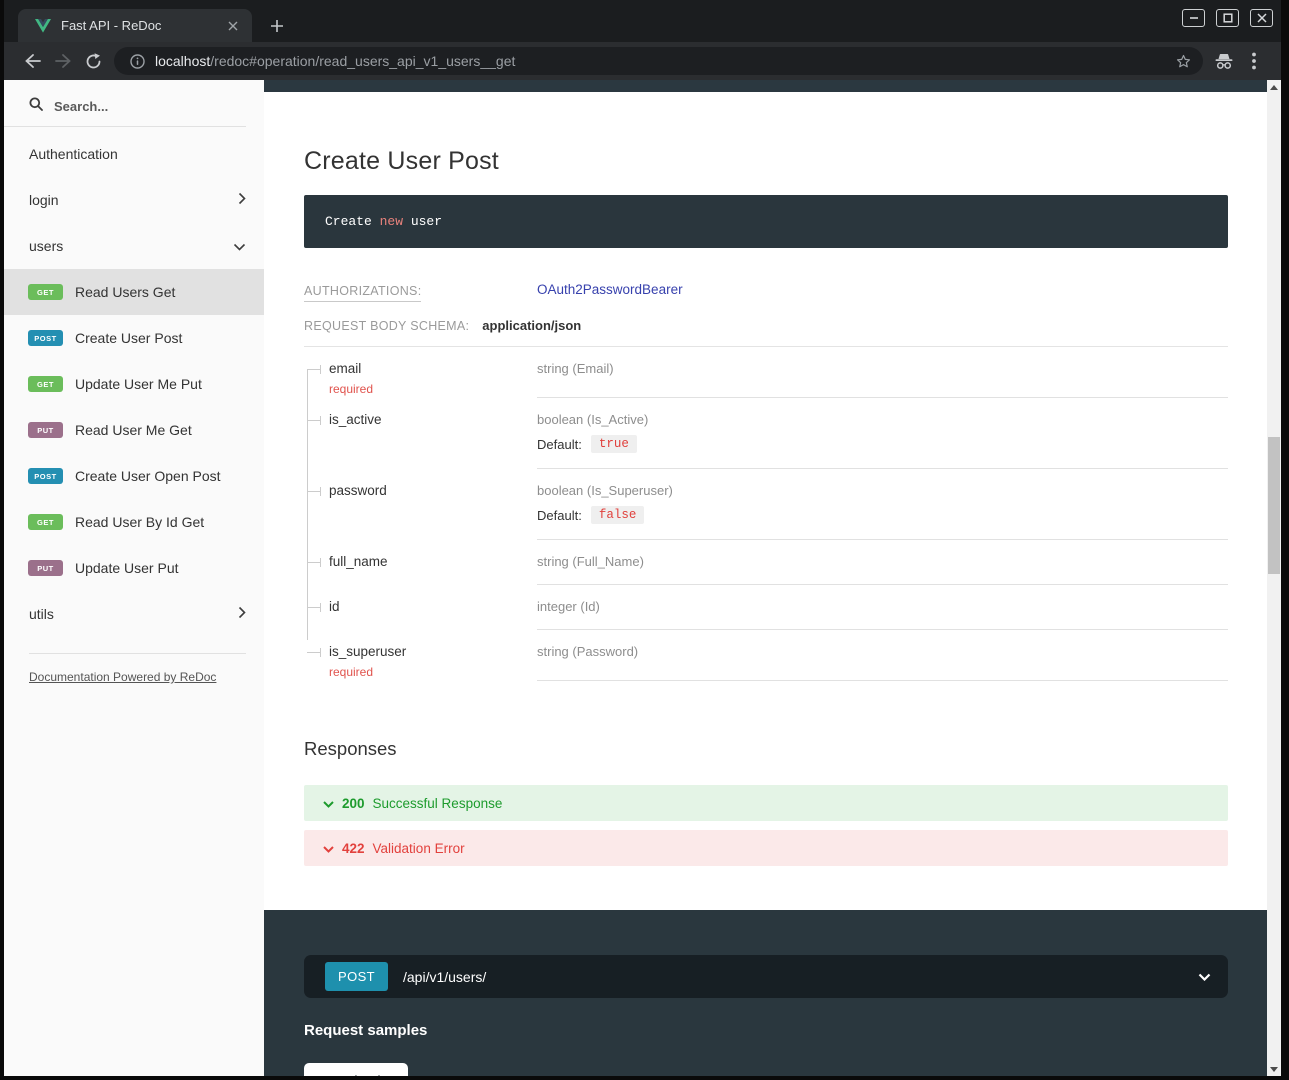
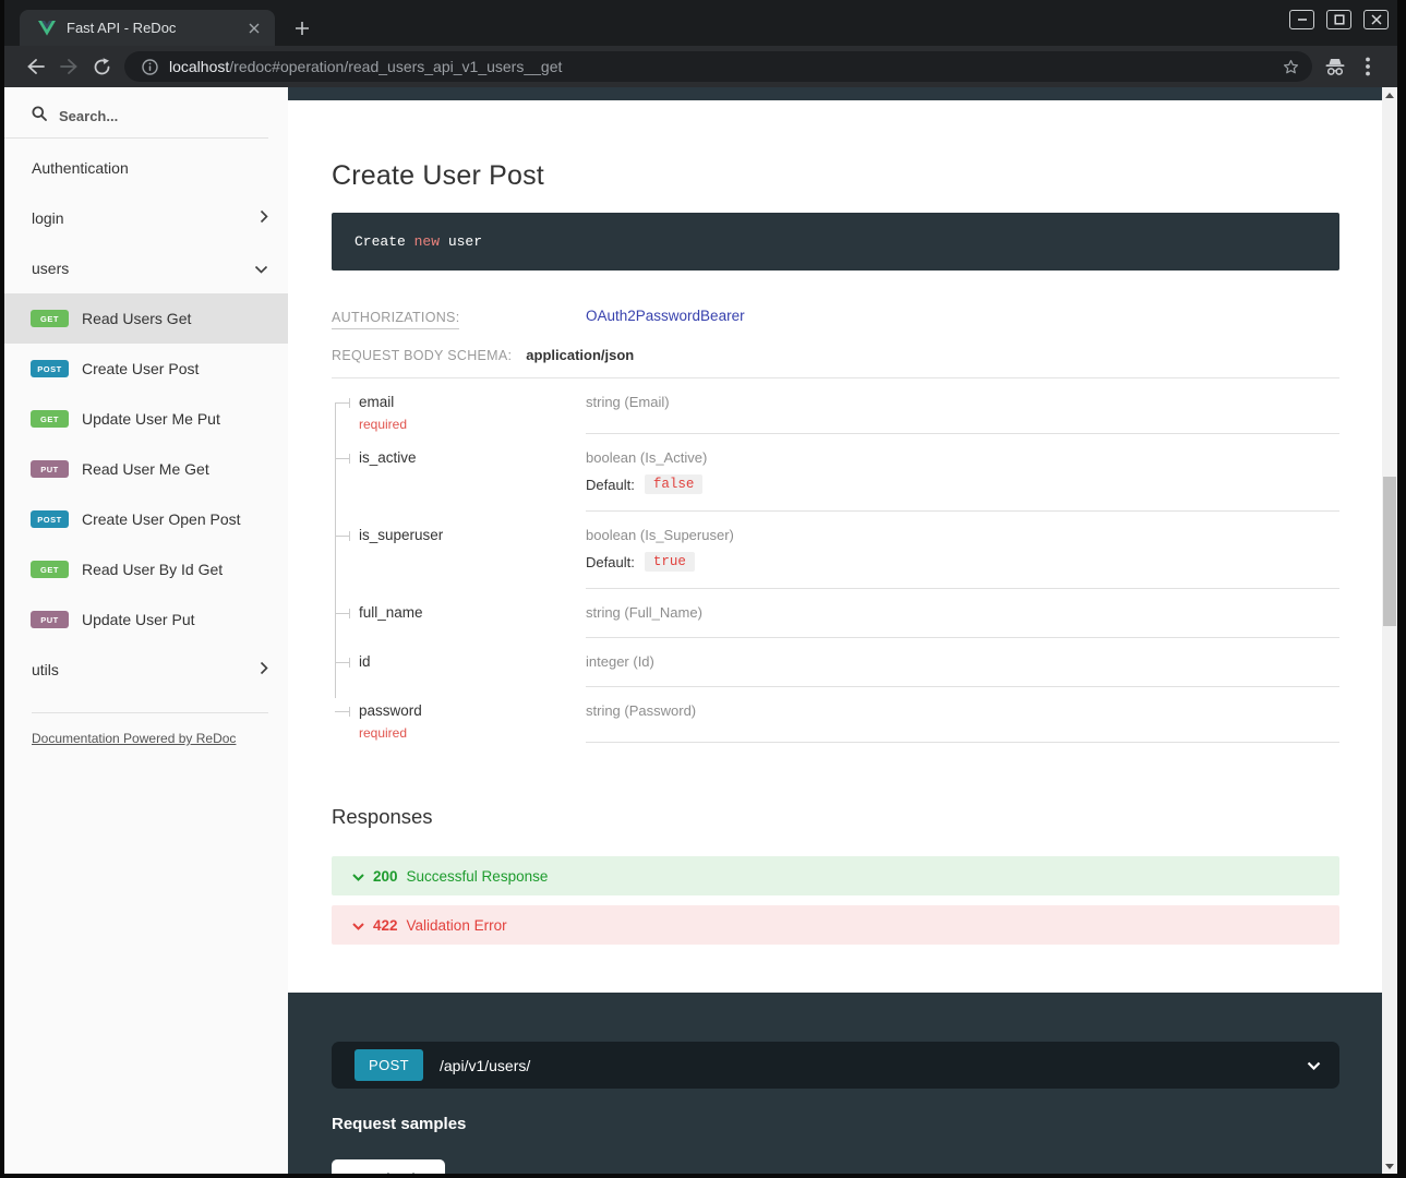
  Fast API - ReDoc
  localhost/redoc#operation/read_users_api_v1_users__get
  Search...
  Authentication
  login
  users
  GET
  Read Users Get
  POST
  Create User Post
  GET
  Update User Me Put
  PUT
  Read User Me Get
  POST
  Create User Open Post
  GET
  Read User By Id Get
  PUT
  Update User Put
  utils
  Documentation Powered by ReDoc
  Create User Post
  Create new user
  AUTHORIZATIONS:
  OAuth2PasswordBearer
  REQUEST BODY SCHEMA:
  application/json
  email
  required
  string (Email)
  is_active
  boolean (Is_Active)
  Default:
- true
+ false
- password
+ is_superuser
  boolean (Is_Superuser)
  Default:
- false
+ true
  full_name
  string (Full_Name)
  id
  integer (Id)
- is_superuser
+ password
  required
  string (Password)
  Responses
  200
  Successful Response
  422
  Validation Error
  POST
  /api/v1/users/
  Request samples
